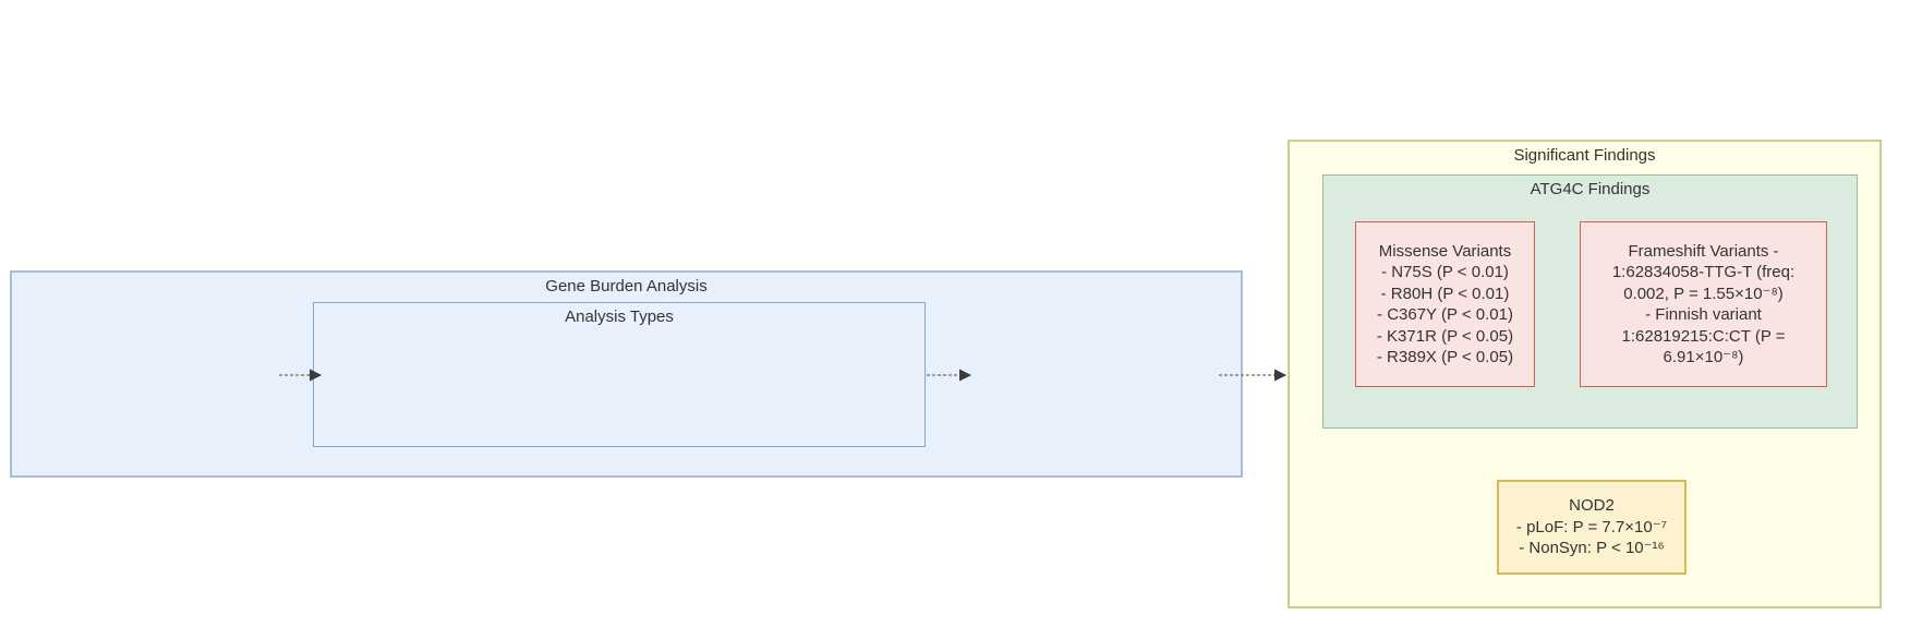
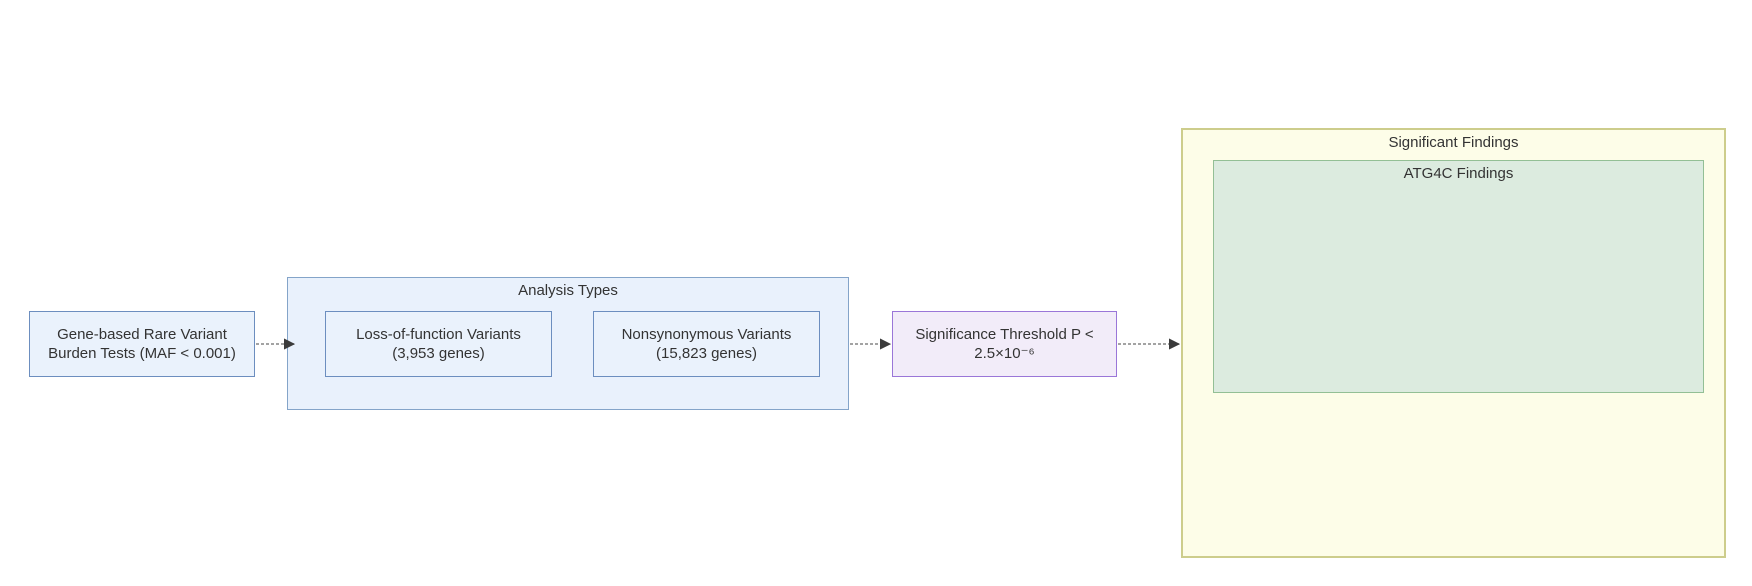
- Gene Burden Analysis
  Analysis Types
+ Gene-based Rare Variant
+ Burden Tests (MAF < 0.001)
+ Loss-of-function Variants
+ (3,953 genes)
+ Nonsynonymous Variants
+ (15,823 genes)
+ Significance Threshold P <
+ 2.5×10⁻⁶
  Significant Findings
  ATG4C Findings
- Missense Variants
- - N75S (P < 0.01)
- - R80H (P < 0.01)
- - C367Y (P < 0.01)
- - K371R (P < 0.05)
- - R389X (P < 0.05)
- Frameshift Variants -
- 1:62834058-TTG-T (freq:
- 0.002, P = 1.55×10⁻⁸)
- - Finnish variant
- 1:62819215:C:CT (P =
- 6.91×10⁻⁸)
- NOD2
- - pLoF: P = 7.7×10⁻⁷
- - NonSyn: P < 10⁻¹⁶
